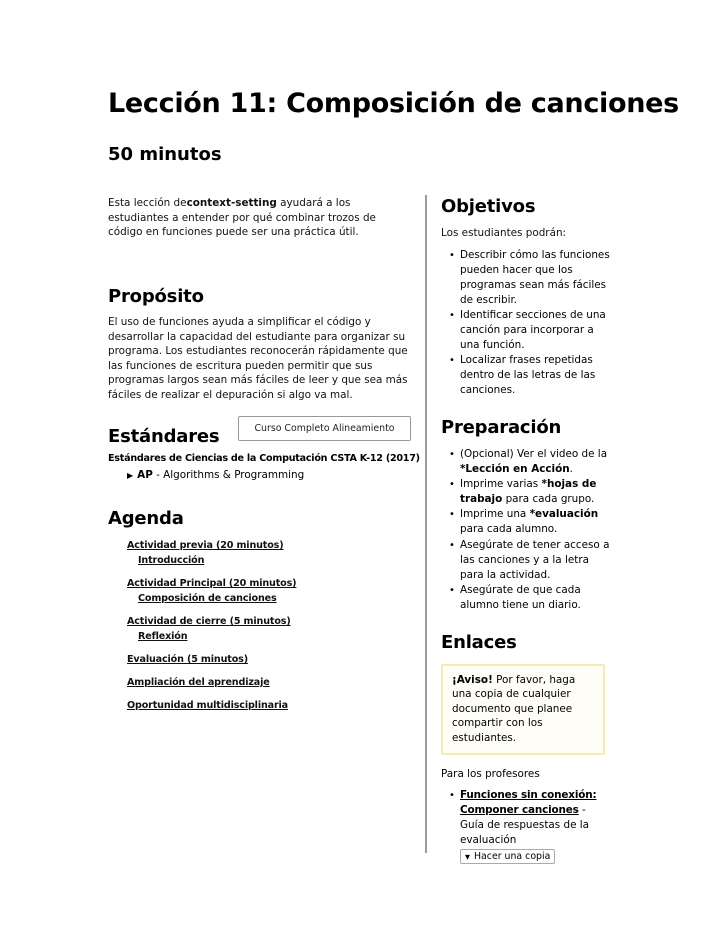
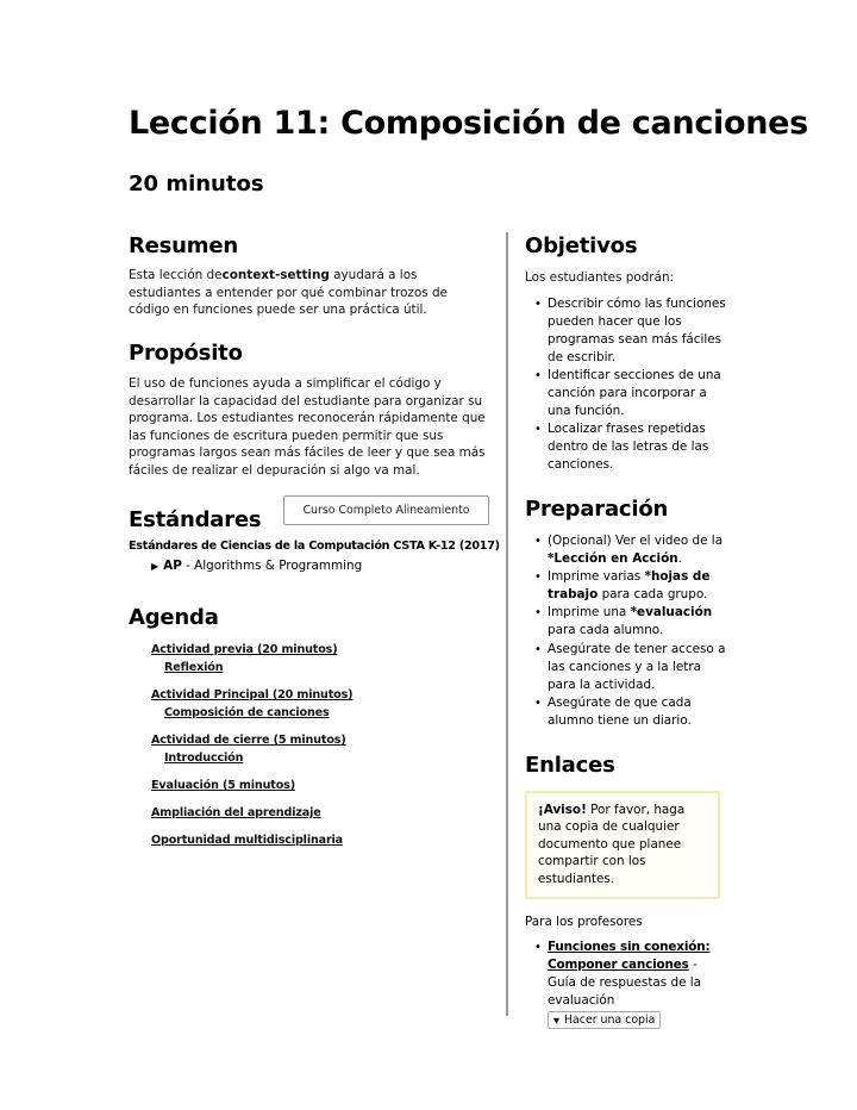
  Lección 11: Composición de canciones
- 50 minutos
+ 20 minutos
+ Resumen
  Esta lección decontext-setting ayudará a los estudiantes a entender por qué combinar trozos de código en funciones puede ser una práctica útil.
  Propósito
  El uso de funciones ayuda a simplificar el código y desarrollar la capacidad del estudiante para organizar su programa. Los estudiantes reconocerán rápidamente que las funciones de escritura pueden permitir que sus programas largos sean más fáciles de leer y que sea más fáciles de realizar el depuración si algo va mal.
  Estándares
  Curso Completo Alineamiento
  Estándares de Ciencias de la Computación CSTA K-12 (2017)
  ▶ AP - Algorithms & Programming
  Agenda
  Actividad previa (20 minutos)
- Introducción
+ Reflexión
  Actividad Principal (20 minutos)
  Composición de canciones
  Actividad de cierre (5 minutos)
- Reflexión
+ Introducción
  Evaluación (5 minutos)
  Ampliación del aprendizaje
  Oportunidad multidisciplinaria
  Objetivos
  Los estudiantes podrán:
  Describir cómo las funciones pueden hacer que los programas sean más fáciles de escribir.
  Identificar secciones de una canción para incorporar a una función.
  Localizar frases repetidas dentro de las letras de las canciones.
  Preparación
  (Opcional) Ver el video de la *Lección en Acción.
  Imprime varias *hojas de trabajo para cada grupo.
  Imprime una *evaluación para cada alumno.
  Asegúrate de tener acceso a las canciones y a la letra para la actividad.
  Asegúrate de que cada alumno tiene un diario.
  Enlaces
  ¡Aviso! Por favor, haga una copia de cualquier documento que planee compartir con los estudiantes.
  Para los profesores
  Funciones sin conexión: Componer canciones - Guía de respuestas de la evaluación
  ▼
  Hacer una copia
